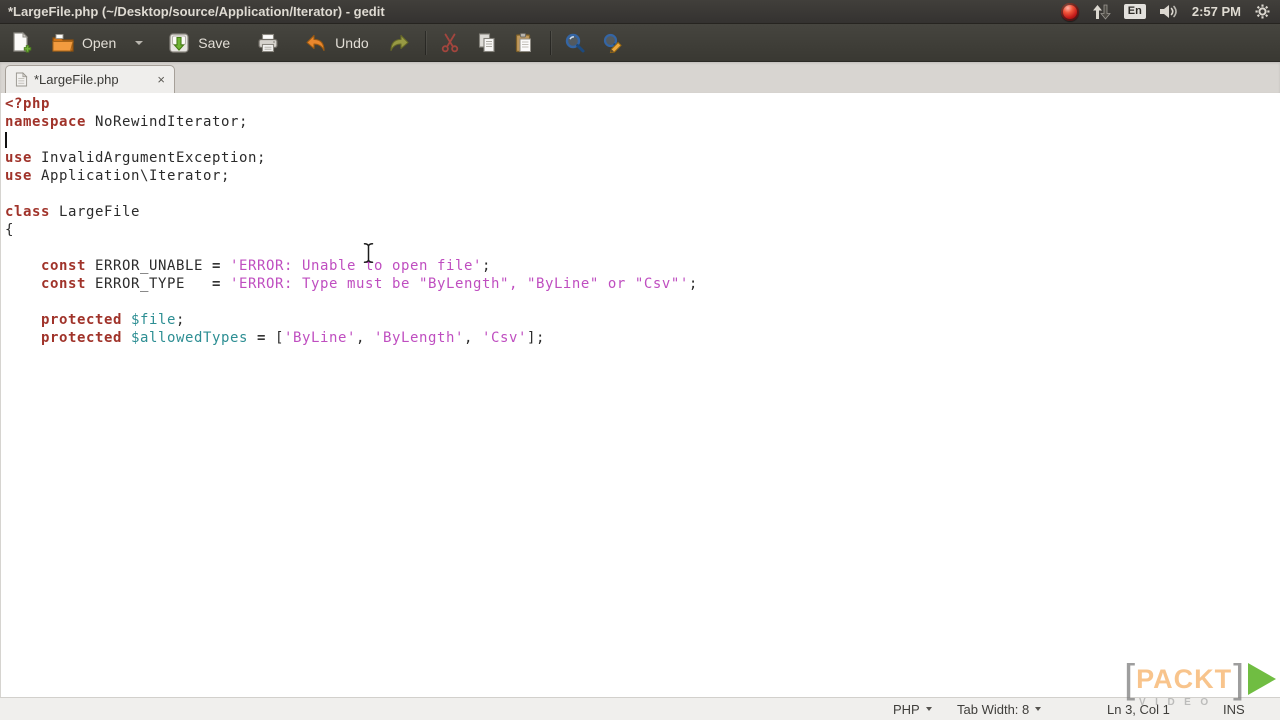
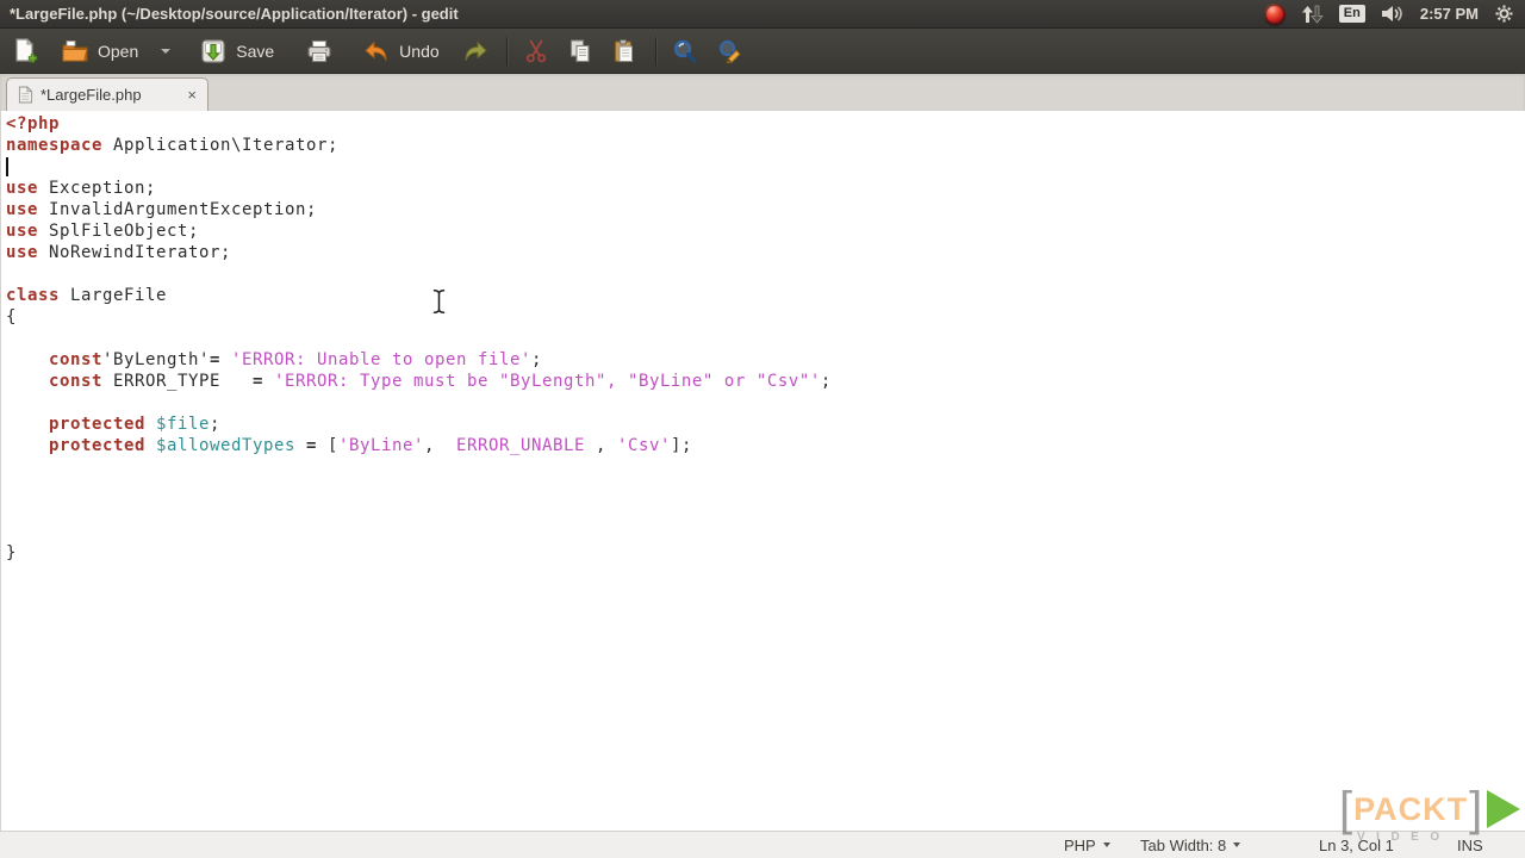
  *LargeFile.php (~/Desktop/source/Application/Iterator) - gedit
  En
  2:57 PM
  Open
  Save
  Undo
  *LargeFile.php
  ×
  <?php
- namespace NoRewindIterator;
+ namespace Application\Iterator;
+ use Exception;
  use InvalidArgumentException;
+ use SplFileObject;
- use Application\Iterator;
+ use NoRewindIterator;
  class LargeFile
  {
- const ERROR_UNABLE = 'ERROR: Unable to open file';
+ const'ByLength'= 'ERROR: Unable to open file';
  const ERROR_TYPE = 'ERROR: Type must be "ByLength", "ByLine" or "Csv"';
  protected $file;
- protected $allowedTypes = ['ByLine', 'ByLength', 'Csv'];
+ protected $allowedTypes = ['ByLine', ERROR_UNABLE , 'Csv'];
+ }
  PHP
  Tab Width: 8
  Ln 3, Col 1
  INS
  [
  PACKT
  ]
  VIDEO
